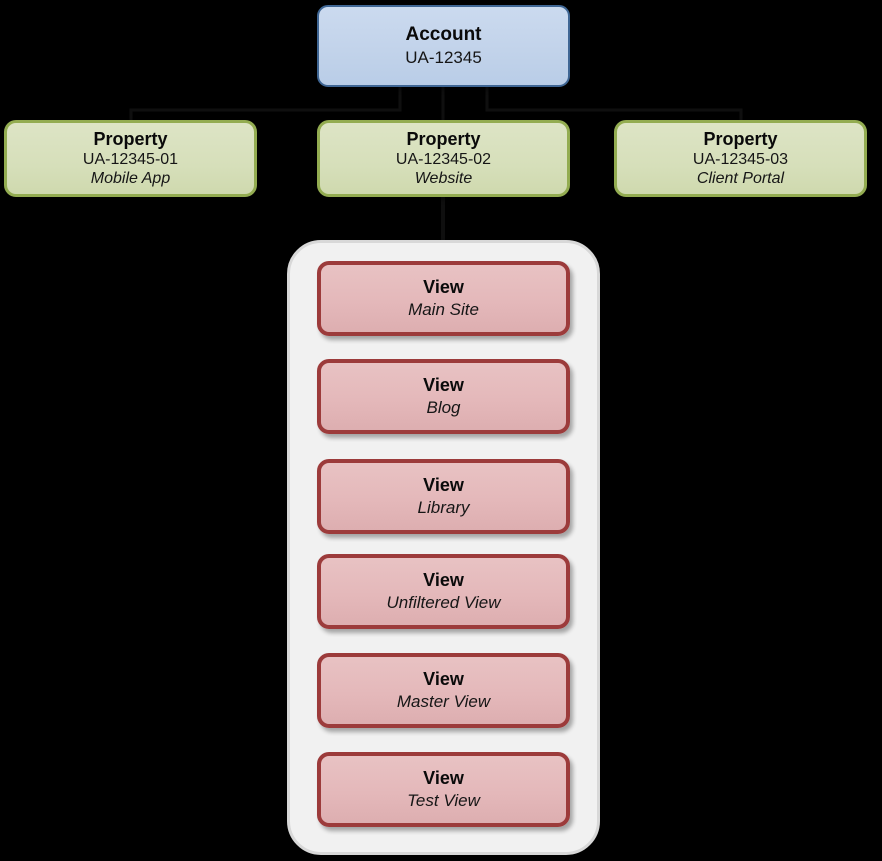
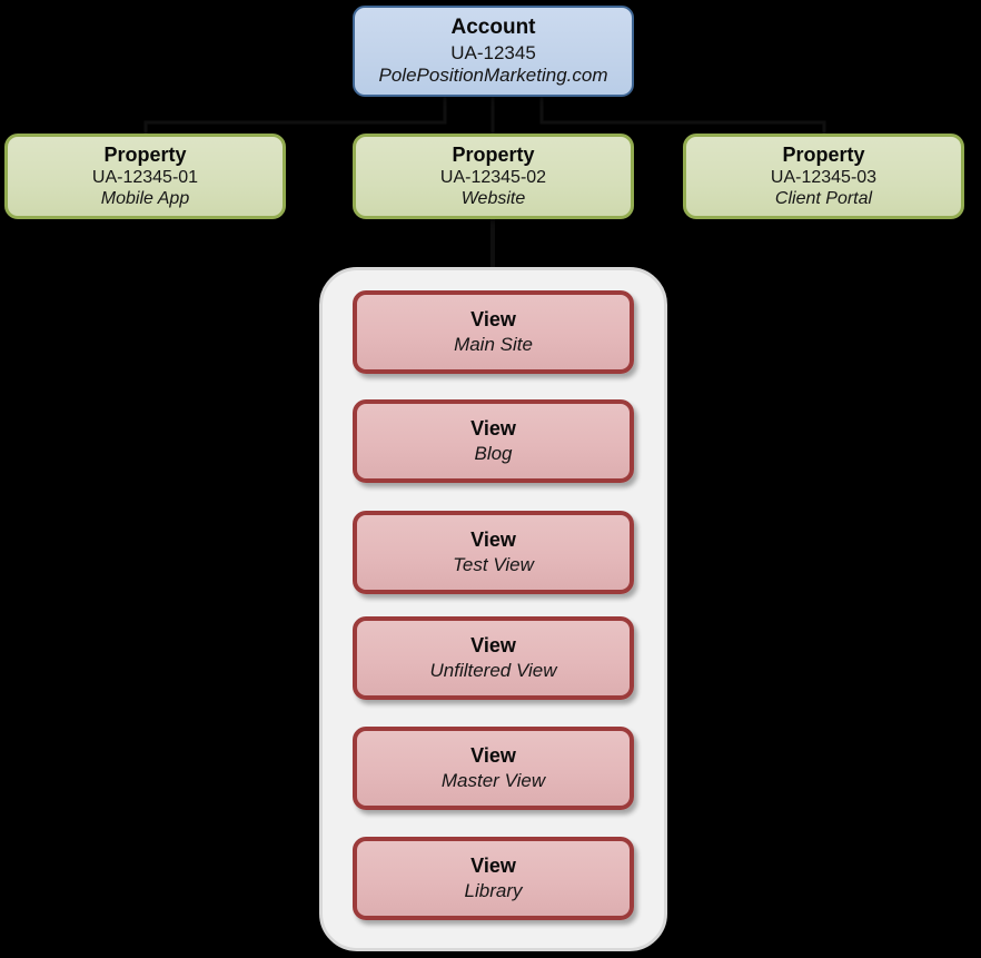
  Account
  UA-12345
+ PolePositionMarketing.com
  Property
  UA-12345-01
  Mobile App
  Property
  UA-12345-02
  Website
  Property
  UA-12345-03
  Client Portal
  View
  Main Site
  View
  Blog
  View
- Library
+ Test View
  View
  Unfiltered View
  View
  Master View
  View
- Test View
+ Library
